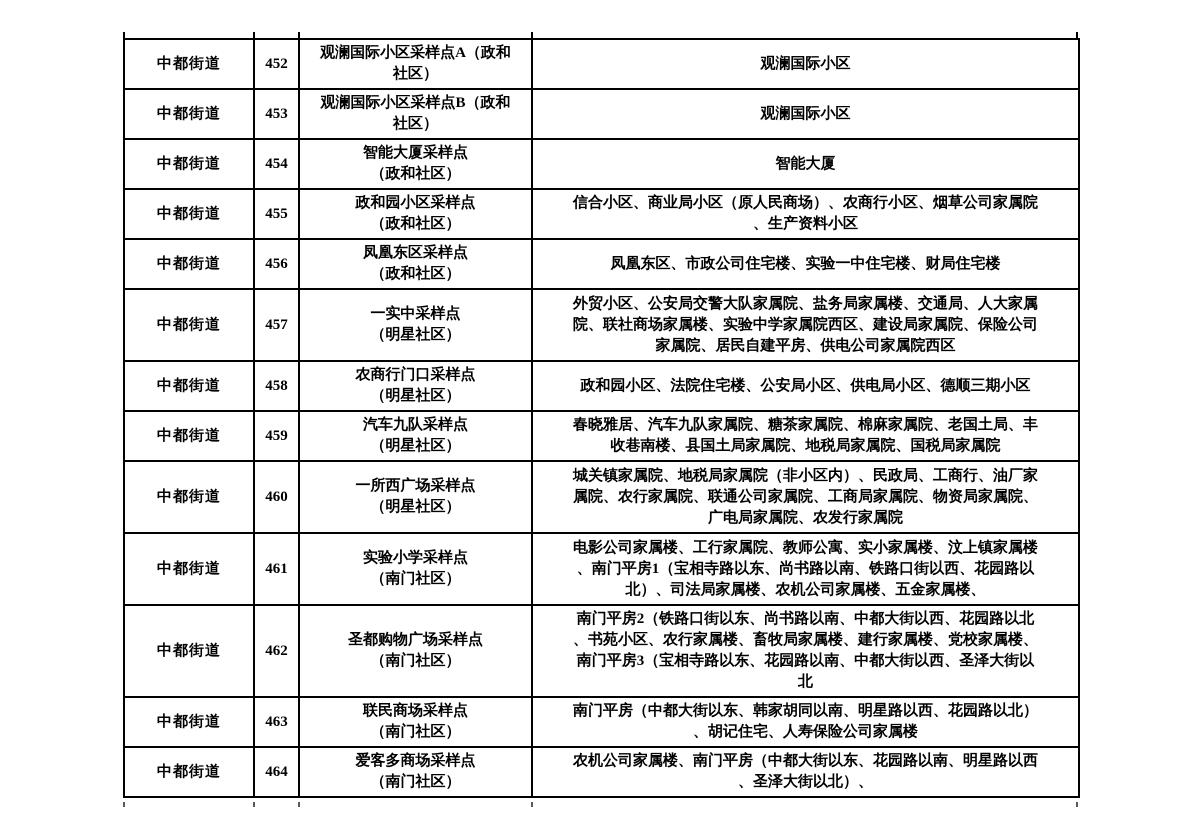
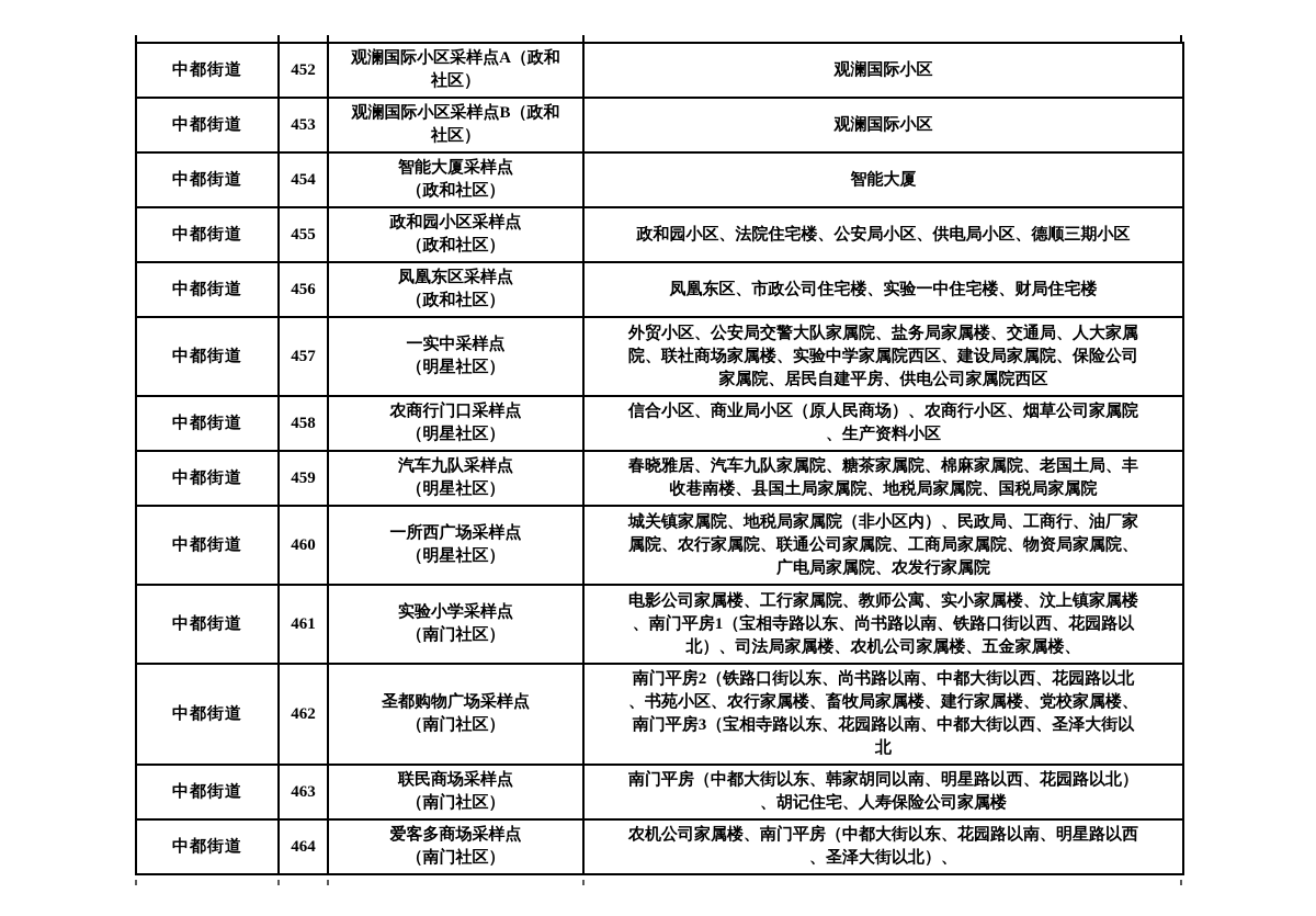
  中都街道	452	观澜国际小区采样点A（政和 社区）	观澜国际小区
  中都街道	453	观澜国际小区采样点B（政和 社区）	观澜国际小区
  中都街道	454	智能大厦采样点 （政和社区）	智能大厦
- 中都街道	455	政和园小区采样点 （政和社区）	信合小区、商业局小区（原人民商场）、农商行小区、烟草公司家属院 、生产资料小区
+ 中都街道	455	政和园小区采样点 （政和社区）	政和园小区、法院住宅楼、公安局小区、供电局小区、德顺三期小区
  中都街道	456	凤凰东区采样点 （政和社区）	凤凰东区、市政公司住宅楼、实验一中住宅楼、财局住宅楼
  中都街道	457	一实中采样点 （明星社区）	外贸小区、公安局交警大队家属院、盐务局家属楼、交通局、人大家属 院、联社商场家属楼、实验中学家属院西区、建设局家属院、保险公司 家属院、居民自建平房、供电公司家属院西区
- 中都街道	458	农商行门口采样点 （明星社区）	政和园小区、法院住宅楼、公安局小区、供电局小区、德顺三期小区
+ 中都街道	458	农商行门口采样点 （明星社区）	信合小区、商业局小区（原人民商场）、农商行小区、烟草公司家属院 、生产资料小区
  中都街道	459	汽车九队采样点 （明星社区）	春晓雅居、汽车九队家属院、糖茶家属院、棉麻家属院、老国土局、丰 收巷南楼、县国土局家属院、地税局家属院、国税局家属院
  中都街道	460	一所西广场采样点 （明星社区）	城关镇家属院、地税局家属院（非小区内）、民政局、工商行、油厂家 属院、农行家属院、联通公司家属院、工商局家属院、物资局家属院、 广电局家属院、农发行家属院
  中都街道	461	实验小学采样点 （南门社区）	电影公司家属楼、工行家属院、教师公寓、实小家属楼、汶上镇家属楼 、南门平房1（宝相寺路以东、尚书路以南、铁路口街以西、花园路以 北）、司法局家属楼、农机公司家属楼、五金家属楼、
  中都街道	462	圣都购物广场采样点 （南门社区）	南门平房2（铁路口街以东、尚书路以南、中都大街以西、花园路以北 、书苑小区、农行家属楼、畜牧局家属楼、建行家属楼、党校家属楼、 南门平房3（宝相寺路以东、花园路以南、中都大街以西、圣泽大街以 北
  中都街道	463	联民商场采样点 （南门社区）	南门平房（中都大街以东、韩家胡同以南、明星路以西、花园路以北） 、胡记住宅、人寿保险公司家属楼
  中都街道	464	爱客多商场采样点 （南门社区）	农机公司家属楼、南门平房（中都大街以东、花园路以南、明星路以西 、圣泽大街以北）、
